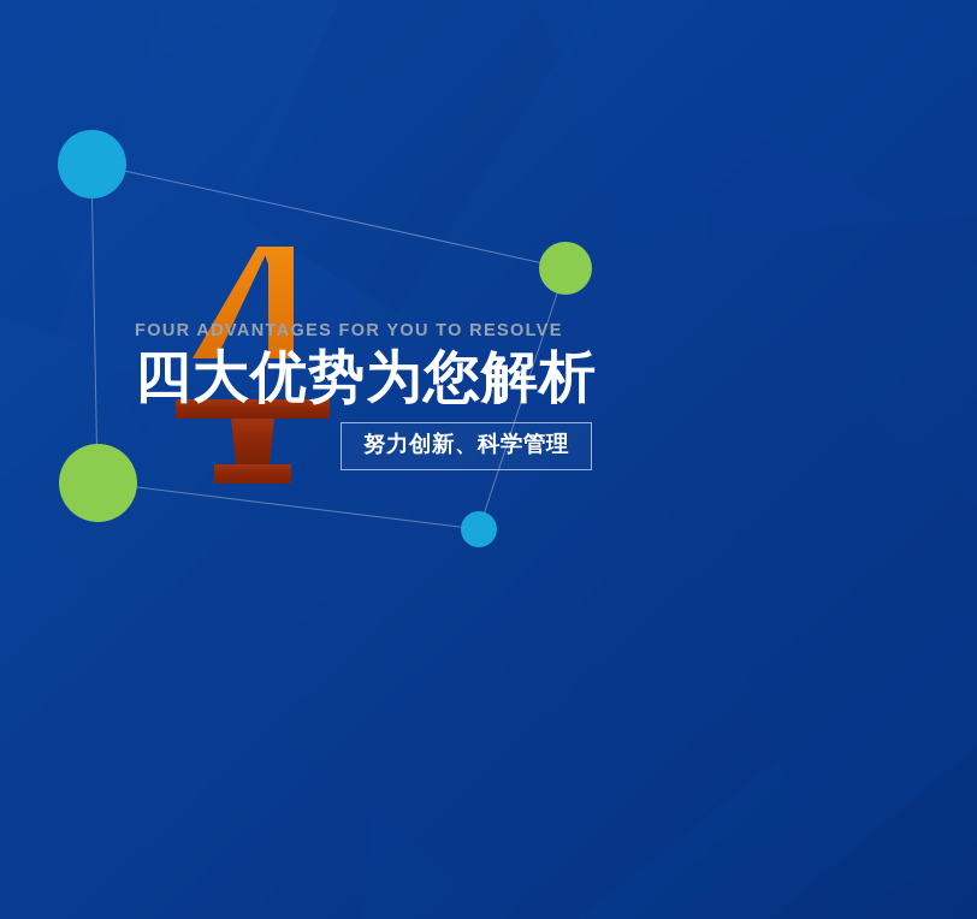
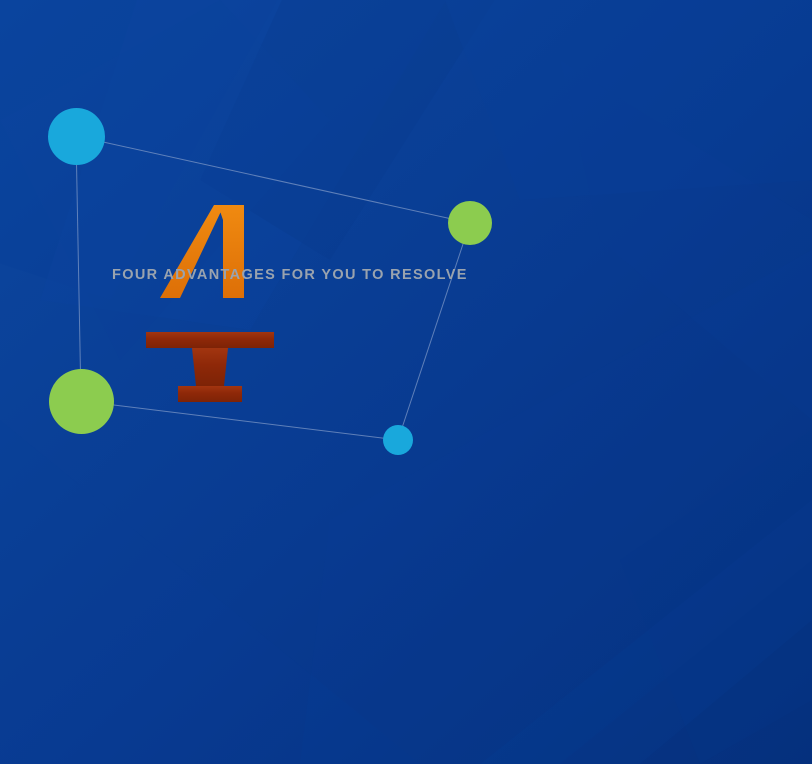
  FOUR ADVANTAGES FOR YOU TO RESOLVE
- 四大优势为您解析
- 努力创新、科学管理
